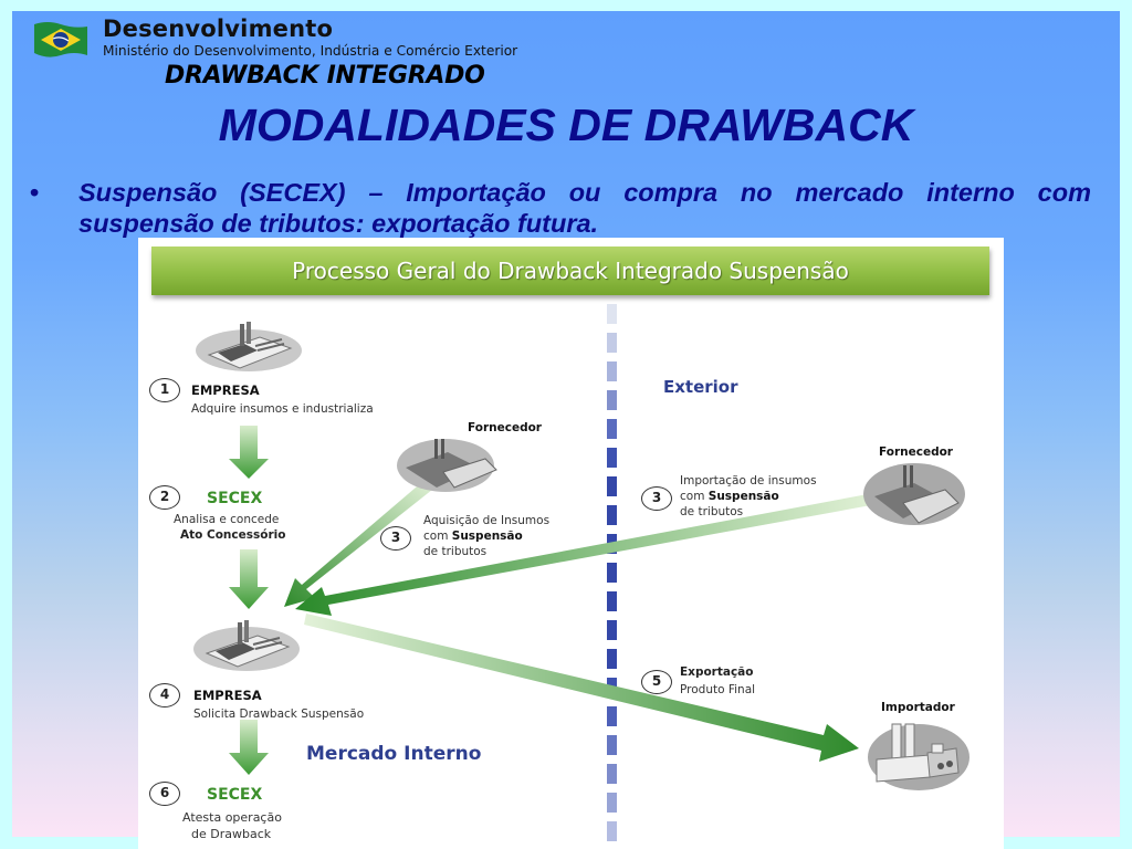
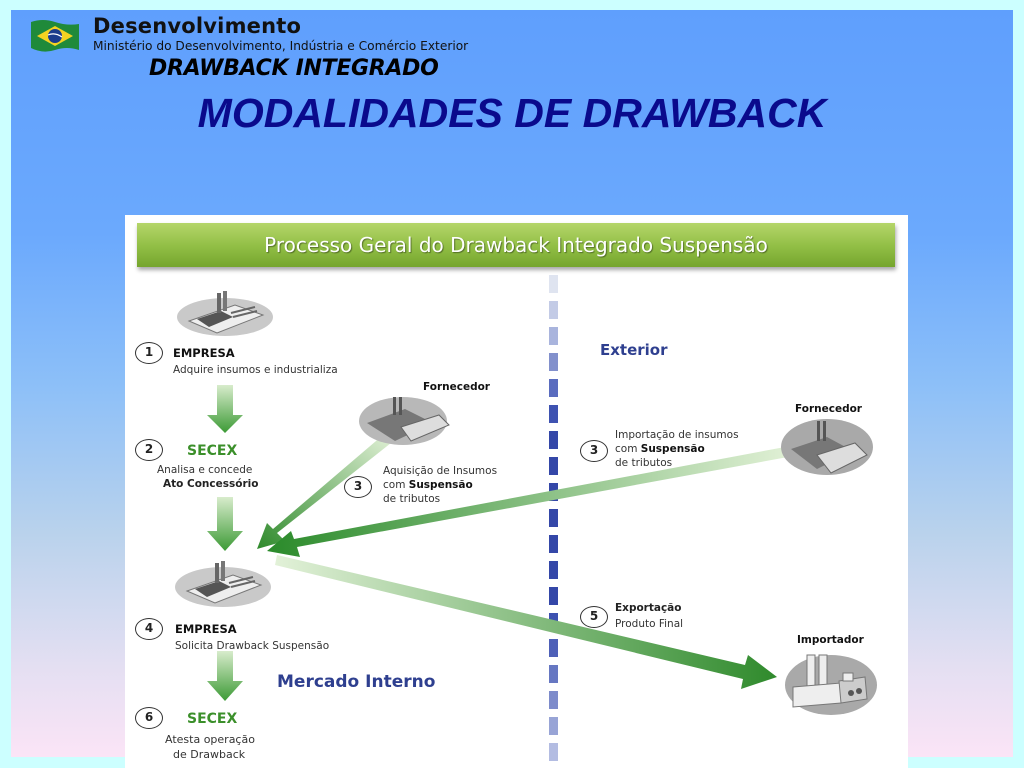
  Desenvolvimento
  Ministério do Desenvolvimento, Indústria e Comércio Exterior
  DRAWBACK INTEGRADO
  MODALIDADES DE DRAWBACK
- •
- Suspensão (SECEX) – Importação ou compra no mercado interno com suspensão de tributos: exportação futura.
  Processo Geral do Drawback Integrado Suspensão
  Exterior
  Mercado Interno
  1
  EMPRESA
  Adquire insumos e industrializa
  2
  SECEX
  Analisa e concede
  Ato Concessório
  Fornecedor
  3
  Aquisição de Insumos
  com Suspensão
  de tributos
  Fornecedor
  3
  Importação de insumos
  com Suspensão
  de tributos
  4
  EMPRESA
  Solicita Drawback Suspensão
  5
  Exportação
  Produto Final
  Importador
  6
  SECEX
  Atesta operação
  de Drawback
